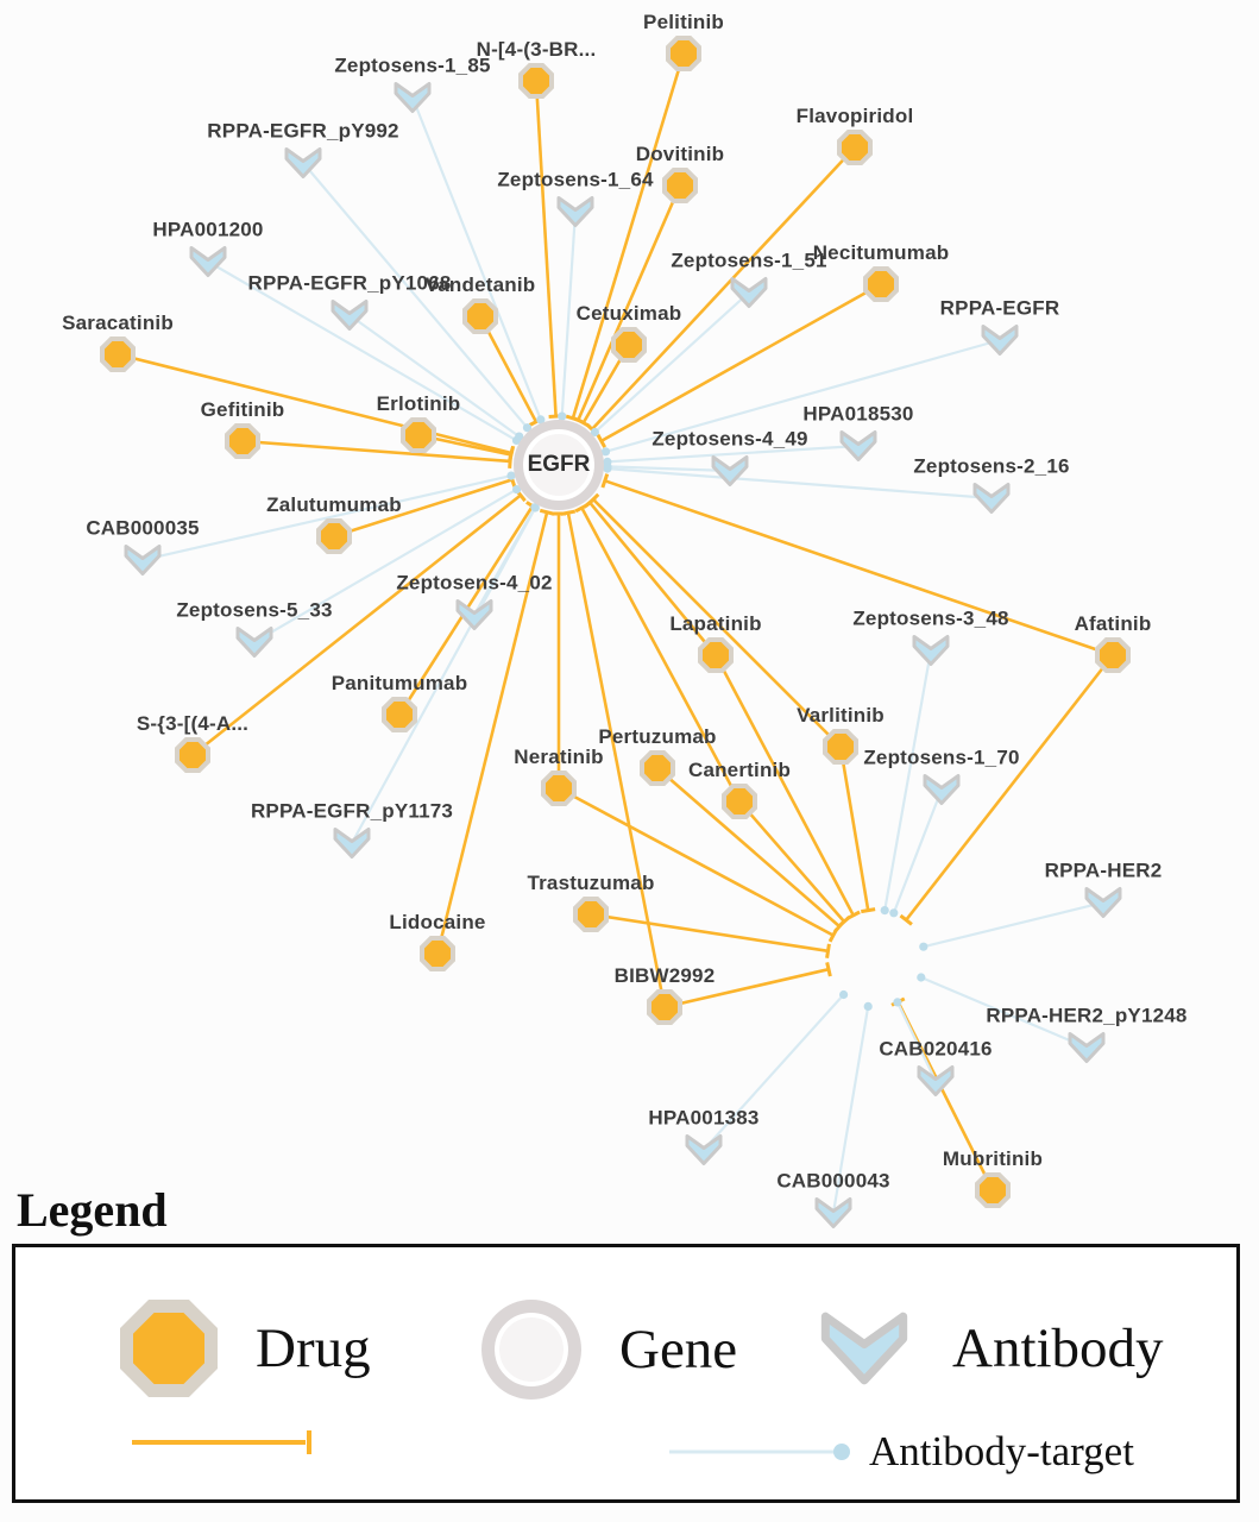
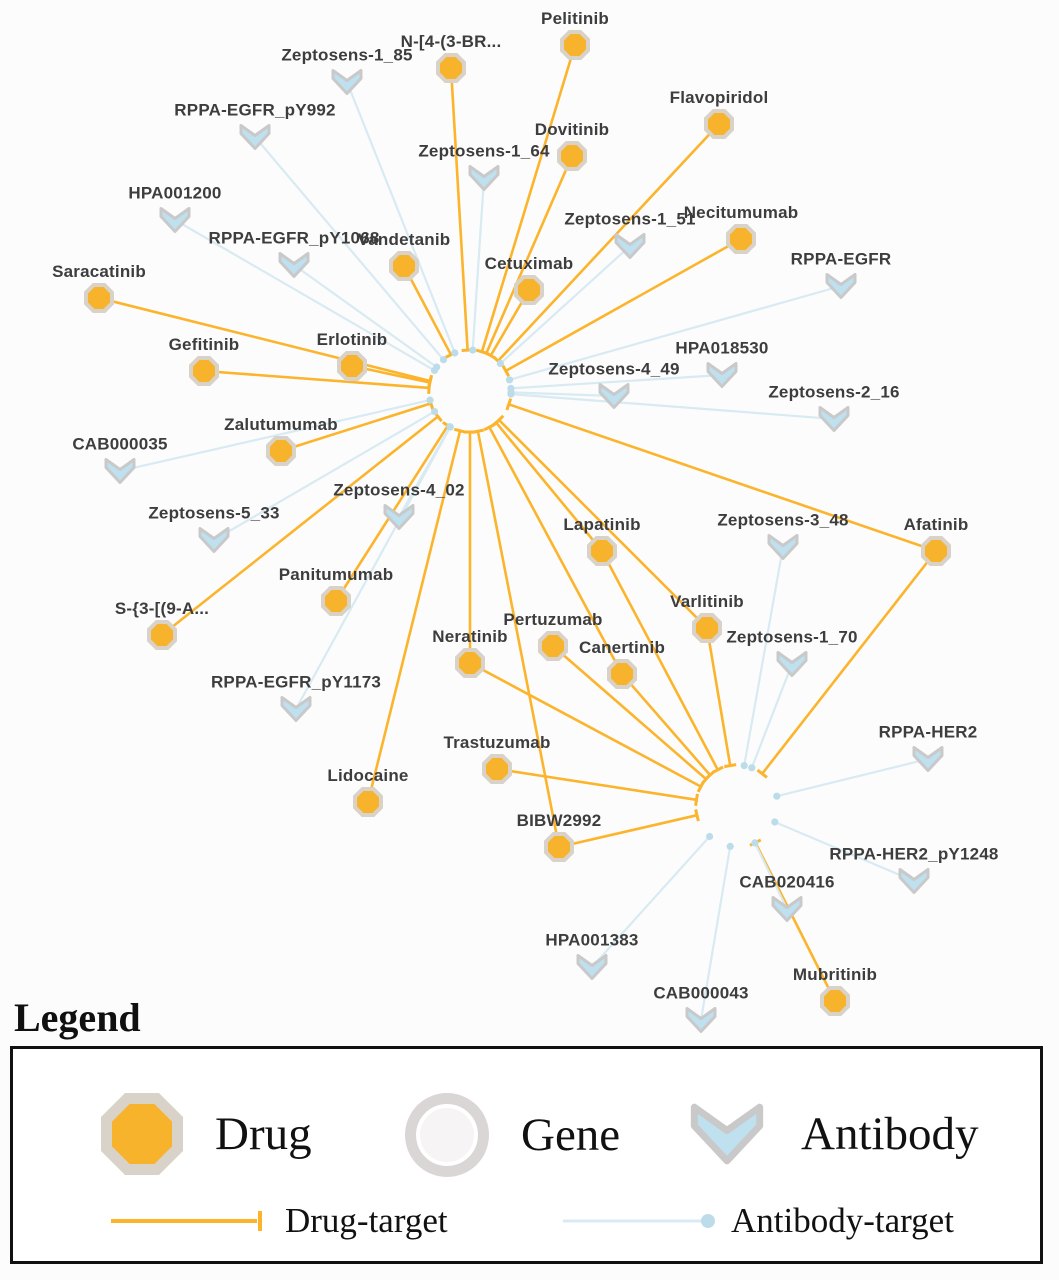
- EGFR
  Pelitinib
  N-[4-(3-BR...
  Dovitinib
  Flavopiridol
  Necitumumab
  Vandetanib
  Cetuximab
  Saracatinib
  Gefitinib
  Erlotinib
  Zalutumumab
  Afatinib
  Lapatinib
  Varlitinib
  Panitumumab
- S-{3-[(4-A...
+ S-{3-[(9-A...
  Pertuzumab
  Neratinib
  Canertinib
  Trastuzumab
  Lidocaine
  BIBW2992
  Mubritinib
  Zeptosens-1_85
  RPPA-EGFR_pY992
  Zeptosens-1_64
  HPA001200
  RPPA-EGFR_pY1068
  Zeptosens-1_51
  RPPA-EGFR
  HPA018530
  Zeptosens-4_49
  Zeptosens-2_16
  CAB000035
  Zeptosens-4_02
  Zeptosens-5_33
  Zeptosens-3_48
  Zeptosens-1_70
  RPPA-EGFR_pY1173
  RPPA-HER2
  RPPA-HER2_pY1248
  CAB020416
  HPA001383
  CAB000043
  Legend
  Drug
  Gene
  Antibody
+ Drug-target
  Antibody-target
